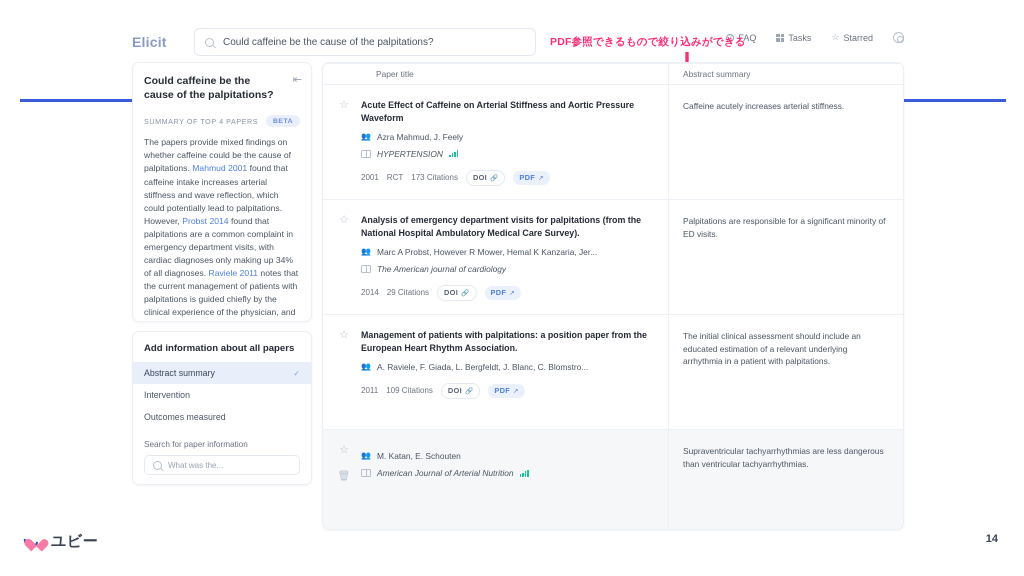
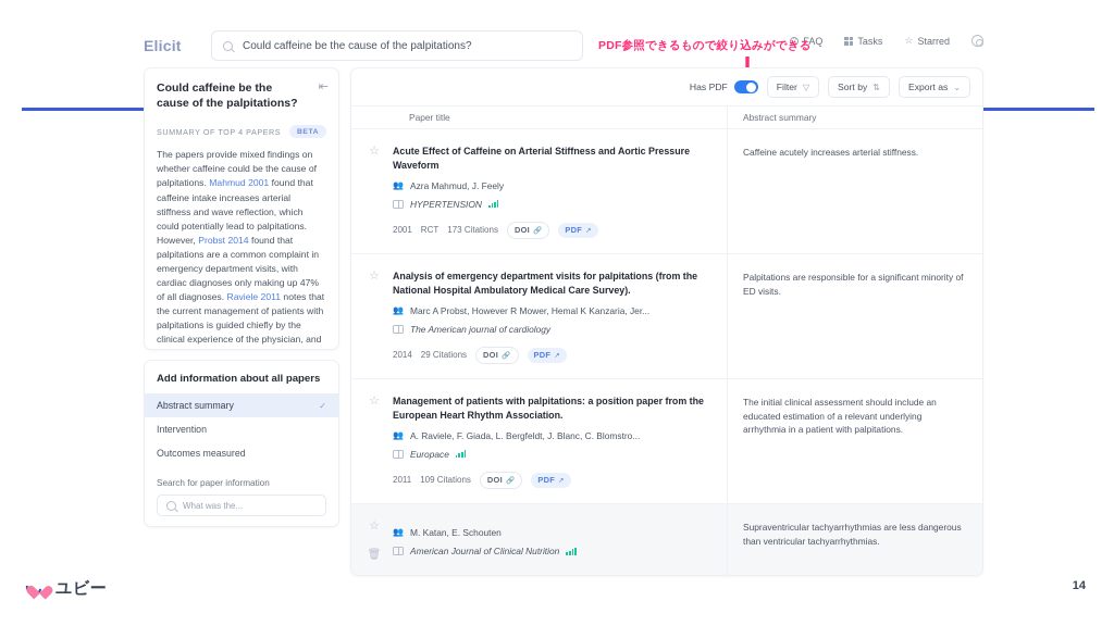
  Elicit
  Could caffeine be the cause of the palpitations?
  FAQ
  Tasks
  ☆
  Starred
  PDF参照できるもので絞り込みができる
  Could caffeine be the cause of the palpitations?
  ⇤
  SUMMARY OF TOP 4 PAPERS
- The papers provide mixed findings on whether caffeine could be the cause of palpitations. Mahmud 2001 found that caffeine intake increases arterial stiffness and wave reflection, which could potentially lead to palpitations. However, Probst 2014 found that palpitations are a common complaint in emergency department visits, with cardiac diagnoses only making up 34% of all diagnoses. Raviele 2011 notes that the current management of patients with palpitations is guided chiefly by the clinical experience of the physician, and
+ The papers provide mixed findings on whether caffeine could be the cause of palpitations. Mahmud 2001 found that caffeine intake increases arterial stiffness and wave reflection, which could potentially lead to palpitations. However, Probst 2014 found that palpitations are a common complaint in emergency department visits, with cardiac diagnoses only making up 47% of all diagnoses. Raviele 2011 notes that the current management of patients with palpitations is guided chiefly by the clinical experience of the physician, and
  Add information about all papers
  Abstract summary
  ✓
  Intervention
  Outcomes measured
  Search for paper information
  What was the...
+ Has PDF
+ Filter
+ ▽
+ Sort by
+ ⇅
+ Export as
+ ⌄
  Paper title
  Abstract summary
  ☆
  Acute Effect of Caffeine on Arterial Stiffness and Aortic Pressure Waveform
  👥
  Azra Mahmud, J. Feely
  HYPERTENSION
  2001
  RCT
  173 Citations
  DOI
  PDF
  Caffeine acutely increases arterial stiffness.
  ☆
  Analysis of emergency department visits for palpitations (from the National Hospital Ambulatory Medical Care Survey).
  👥
  Marc A Probst, However R Mower, Hemal K Kanzaria, Jer...
  The American journal of cardiology
  2014
  29 Citations
  DOI
  PDF
  Palpitations are responsible for a significant minority of ED visits.
  ☆
  Management of patients with palpitations: a position paper from the European Heart Rhythm Association.
  👥
  A. Raviele, F. Giada, L. Bergfeldt, J. Blanc, C. Blomstro...
+ Europace
  2011
  109 Citations
  DOI
  PDF
  The initial clinical assessment should include an educated estimation of a relevant underlying arrhythmia in a patient with palpitations.
  ☆
  🗑
  👥
  M. Katan, E. Schouten
- American Journal of Arterial Nutrition
+ American Journal of Clinical Nutrition
  Supraventricular tachyarrhythmias are less dangerous than ventricular tachyarrhythmias.
  ユビー
  14
